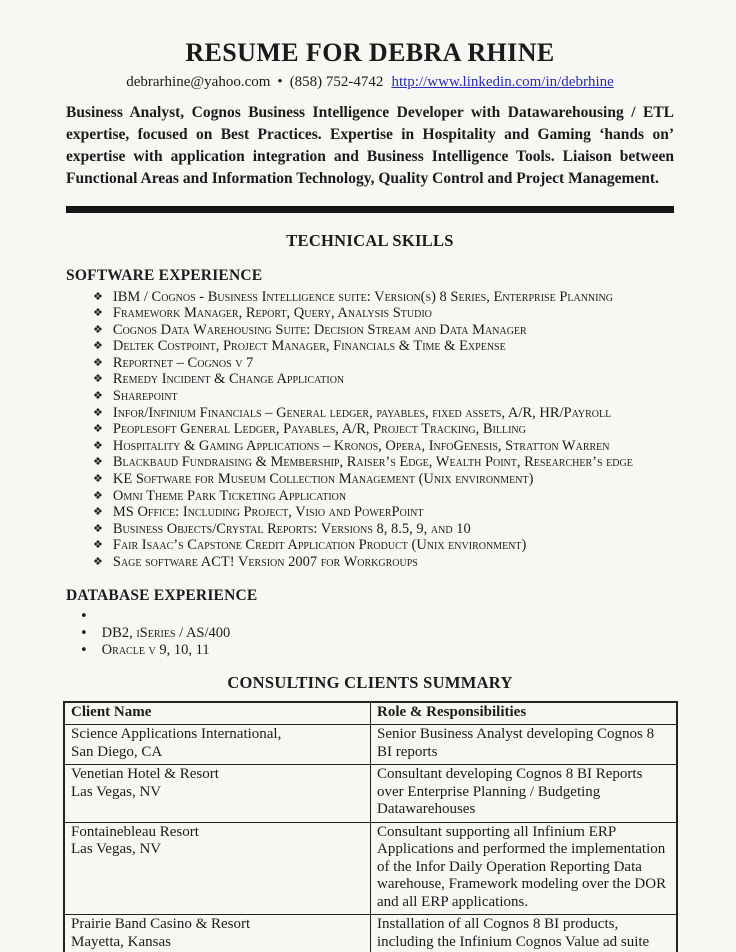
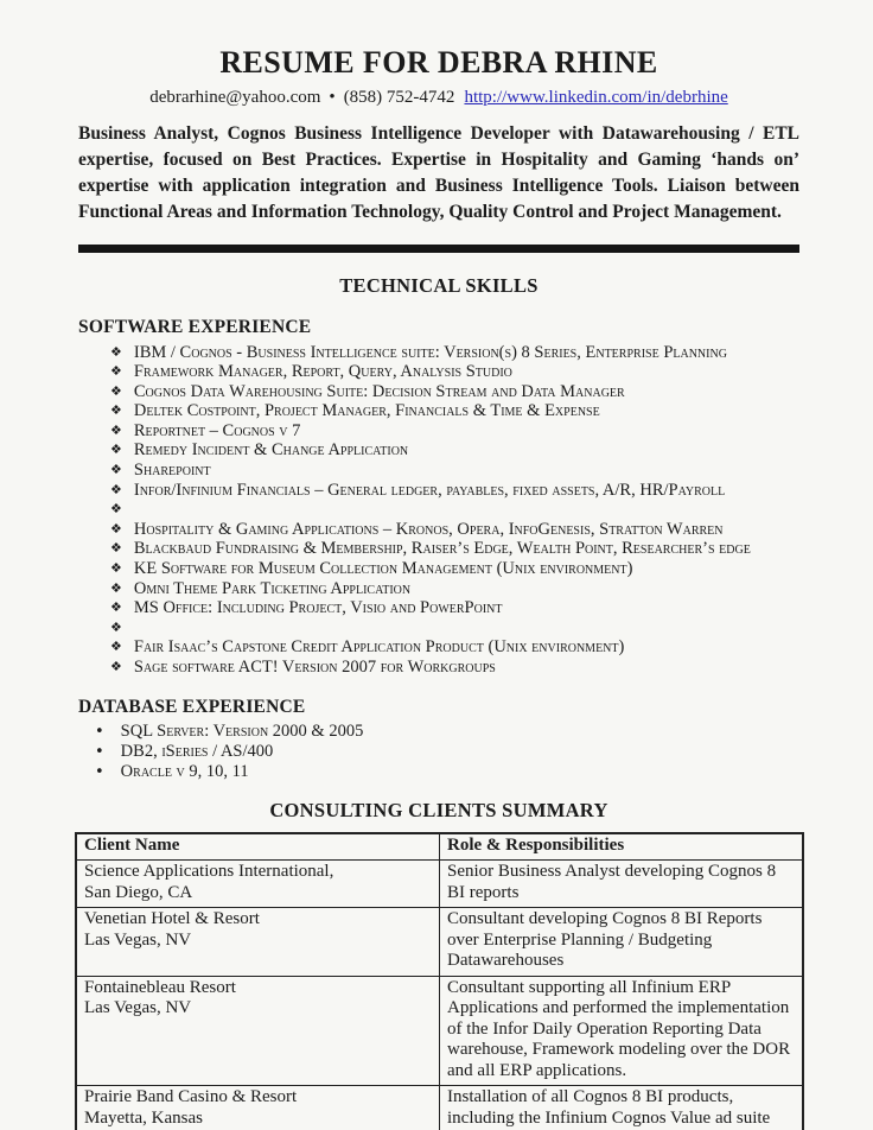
  RESUME FOR DEBRA RHINE
  debrarhine@yahoo.com • (858) 752-4742 http://www.linkedin.com/in/debrhine
  Business Analyst, Cognos Business Intelligence Developer with Datawarehousing / ETL expertise, focused on Best Practices. Expertise in Hospitality and Gaming ‘hands on’ expertise with application integration and Business Intelligence Tools. Liaison between Functional Areas and Information Technology, Quality Control and Project Management.
  TECHNICAL SKILLS
  SOFTWARE EXPERIENCE
  ❖
  IBM / Cognos - Business Intelligence suite: Version(s) 8 Series, Enterprise Planning
  ❖
  Framework Manager, Report, Query, Analysis Studio
  ❖
  Cognos Data Warehousing Suite: Decision Stream and Data Manager
  ❖
  Deltek Costpoint, Project Manager, Financials & Time & Expense
  ❖
  Reportnet – Cognos v 7
  ❖
  Remedy Incident & Change Application
  ❖
  Sharepoint
  ❖
  Infor/Infinium Financials – General ledger, payables, fixed assets, A/R, HR/Payroll
  ❖
- Peoplesoft General Ledger, Payables, A/R, Project Tracking, Billing
  ❖
  Hospitality & Gaming Applications – Kronos, Opera, InfoGenesis, Stratton Warren
  ❖
  Blackbaud Fundraising & Membership, Raiser’s Edge, Wealth Point, Researcher’s edge
  ❖
  KE Software for Museum Collection Management (Unix environment)
  ❖
  Omni Theme Park Ticketing Application
  ❖
  MS Office: Including Project, Visio and PowerPoint
  ❖
- Business Objects/Crystal Reports: Versions 8, 8.5, 9, and 10
  ❖
  Fair Isaac’s Capstone Credit Application Product (Unix environment)
  ❖
  Sage software ACT! Version 2007 for Workgroups
  DATABASE EXPERIENCE
  •
+ SQL Server: Version 2000 & 2005
  •
  DB2, iSeries / AS/400
  •
  Oracle v 9, 10, 11
  CONSULTING CLIENTS SUMMARY
  Client Name	Role & Responsibilities
  Science Applications International, San Diego, CA	Senior Business Analyst developing Cognos 8 BI reports
  Venetian Hotel & Resort Las Vegas, NV	Consultant developing Cognos 8 BI Reports over Enterprise Planning / Budgeting Datawarehouses
  Fontainebleau Resort Las Vegas, NV	Consultant supporting all Infinium ERP Applications and performed the implementation of the Infor Daily Operation Reporting Data warehouse, Framework modeling over the DOR and all ERP applications.
  Prairie Band Casino & Resort Mayetta, Kansas	Installation of all Cognos 8 BI products, including the Infinium Cognos Value ad suite
